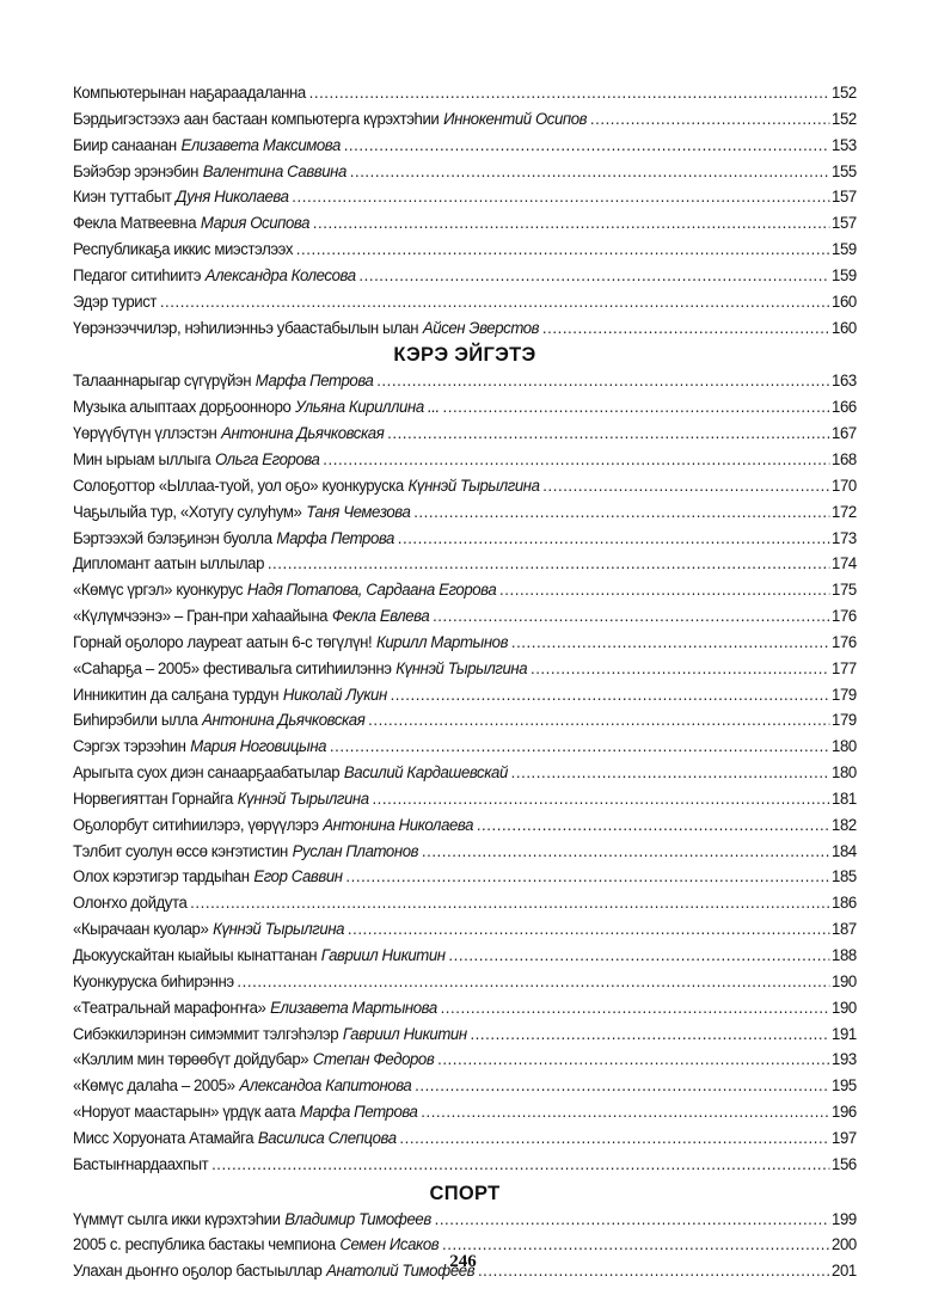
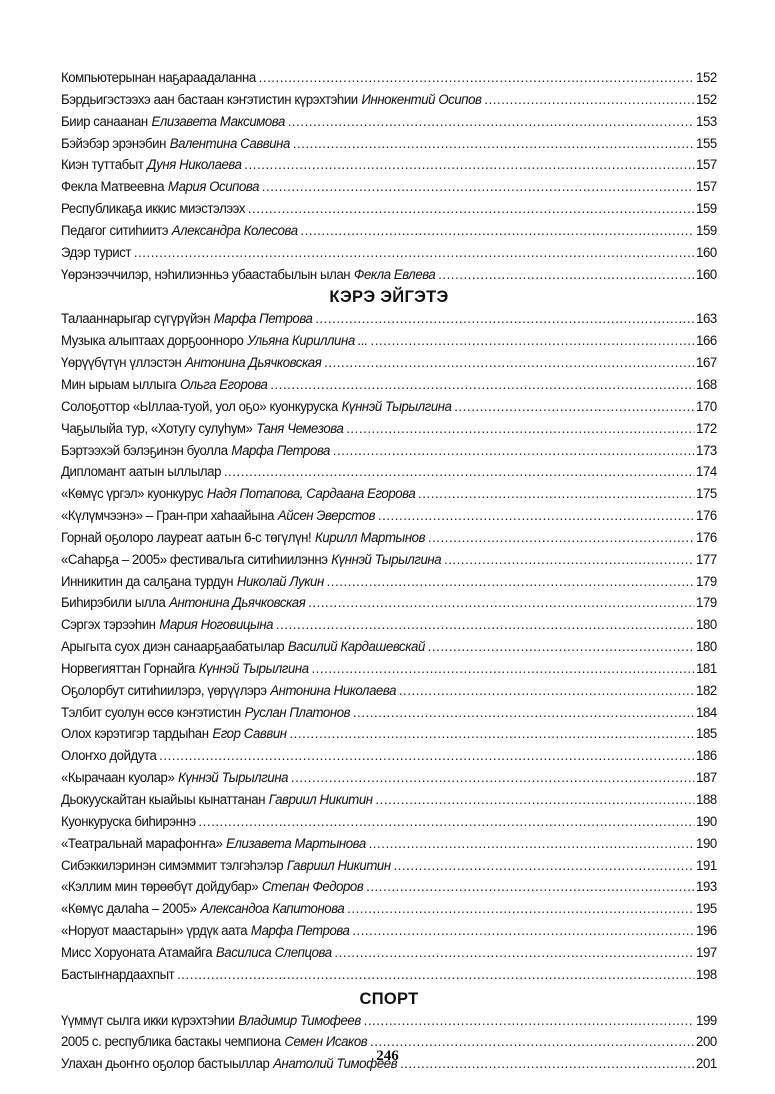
  Компьютерынан наҕараадаланна
  152
- Бэрдьигэстээхэ аан бастаан компьютерга күрэхтэһии
+ Бэрдьигэстээхэ аан бастаан кэҥэтистин күрэхтэһии
  Иннокентий Осипов
  152
  Биир санаанан
  Елизавета Максимова
  153
  Бэйэбэр эрэнэбин
  Валентина Саввина
  155
  Киэн туттабыт
  Дуня Николаева
  157
  Фекла Матвеевна
  Мария Осипова
  157
  Республикаҕа иккис миэстэлээх
  159
  Педагог ситиһиитэ
  Александра Колесова
  159
  Эдэр турист
  160
  Үөрэнээччилэр, нэһилиэнньэ убаастабылын ылан
- Айсен Эверстов
+ Фекла Евлева
  160
  КЭРЭ ЭЙГЭТЭ
  Талааннарыгар сүгүрүйэн
  Марфа Петрова
  163
  Музыка алыптаах дорҕоонноро
  Ульяна Кириллина ...
  166
  Үөрүүбүтүн үллэстэн
  Антонина Дьячковская
  167
  Мин ырыам ыллыга
  Ольга Егорова
  168
  Солоҕоттор «Ыллаа-туой, уол оҕо» куонкуруска
  Күннэй Тырылгина
  170
  Чаҕылыйа тур, «Хотугу сулуһум»
  Таня Чемезова
  172
  Бэртээхэй бэлэҕинэн буолла
  Марфа Петрова
  173
  Дипломант аатын ыллылар
  174
  «Көмүс үргэл» куонкурус
  Надя Потапова, Сардаана Егорова
  175
  «Күлүмчээнэ» – Гран-при хаһаайына
- Фекла Евлева
+ Айсен Эверстов
  176
  Горнай оҕолоро лауреат аатын 6-с төгүлүн!
  Кирилл Мартынов
  176
  «Саһарҕа – 2005» фестивальга ситиһиилэннэ
  Күннэй Тырылгина
  177
  Инникитин да салҕана турдун
  Николай Лукин
  179
  Биһирэбили ылла
  Антонина Дьячковская
  179
  Сэргэх тэрээһин
  Мария Ноговицына
  180
  Арыгыта суох диэн санаарҕаабатылар
  Василий Кардашевскай
  180
  Норвегияттан Горнайга
  Күннэй Тырылгина
  181
  Оҕолорбут ситиһиилэрэ, үөрүүлэрэ
  Антонина Николаева
  182
  Тэлбит суолун өссө кэҥэтистин
  Руслан Платонов
  184
  Олох кэрэтигэр тардыһан
  Егор Саввин
  185
  Олоҥхо дойдута
  186
  «Кырачаан куолар»
  Күннэй Тырылгина
  187
  Дьокуускайтан кыайыы кынаттанан
  Гавриил Никитин
  188
  Куонкуруска биһирэннэ
  190
  «Театральнай марафоҥҥа»
  Елизавета Мартынова
  190
  Сибэккилэринэн симэммит тэлгэһэлэр
  Гавриил Никитин
  191
  «Кэллим мин төрөөбүт дойдубар»
  Степан Федоров
  193
  «Көмүс далаһа – 2005»
  Александоа Капитонова
  195
  «Норуот маастарын» үрдүк аата
  Марфа Петрова
  196
  Мисс Хоруоната Атамайга
  Василиса Слепцова
  197
  Бастыҥнардаахпыт
- 156
+ 198
  СПОРТ
  Үүммүт сылга икки күрэхтэһии
  Владимир Тимофеев
  199
  2005 с. республика бастакы чемпиона
  Семен Исаков
  200
  Улахан дьоҥҥо оҕолор бастыыллар
  Анатолий Тимофеев
  201
  246
